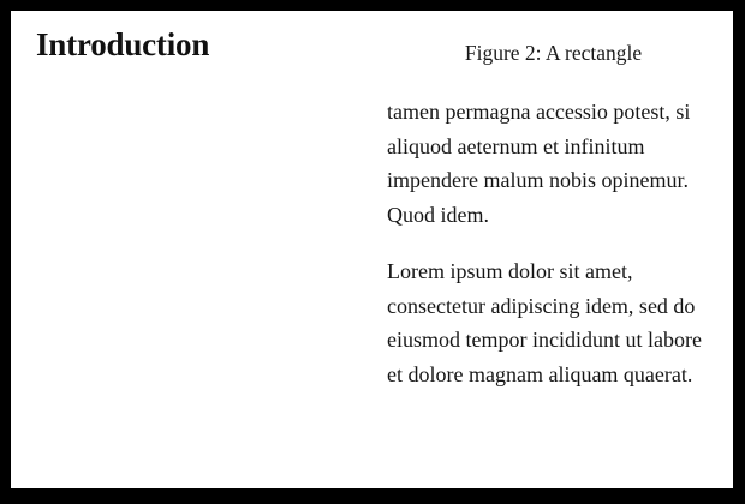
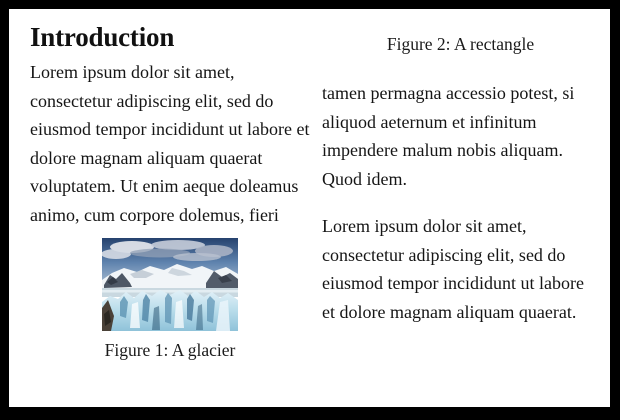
  Introduction
+ Lorem ipsum dolor sit amet, consectetur adipiscing elit, sed do eiusmod tempor incididunt ut labore et dolore magnam aliquam quaerat voluptatem. Ut enim aeque doleamus animo, cum corpore dolemus, fieri
+ Figure 1: A glacier
  Figure 2: A rectangle
- tamen permagna accessio potest, si aliquod aeternum et infinitum impendere malum nobis opinemur. Quod idem.
+ tamen permagna accessio potest, si aliquod aeternum et infinitum impendere malum nobis aliquam. Quod idem.
- Lorem ipsum dolor sit amet, consectetur adipiscing idem, sed do eiusmod tempor incididunt ut labore et dolore magnam aliquam quaerat.
+ Lorem ipsum dolor sit amet, consectetur adipiscing elit, sed do eiusmod tempor incididunt ut labore et dolore magnam aliquam quaerat.
